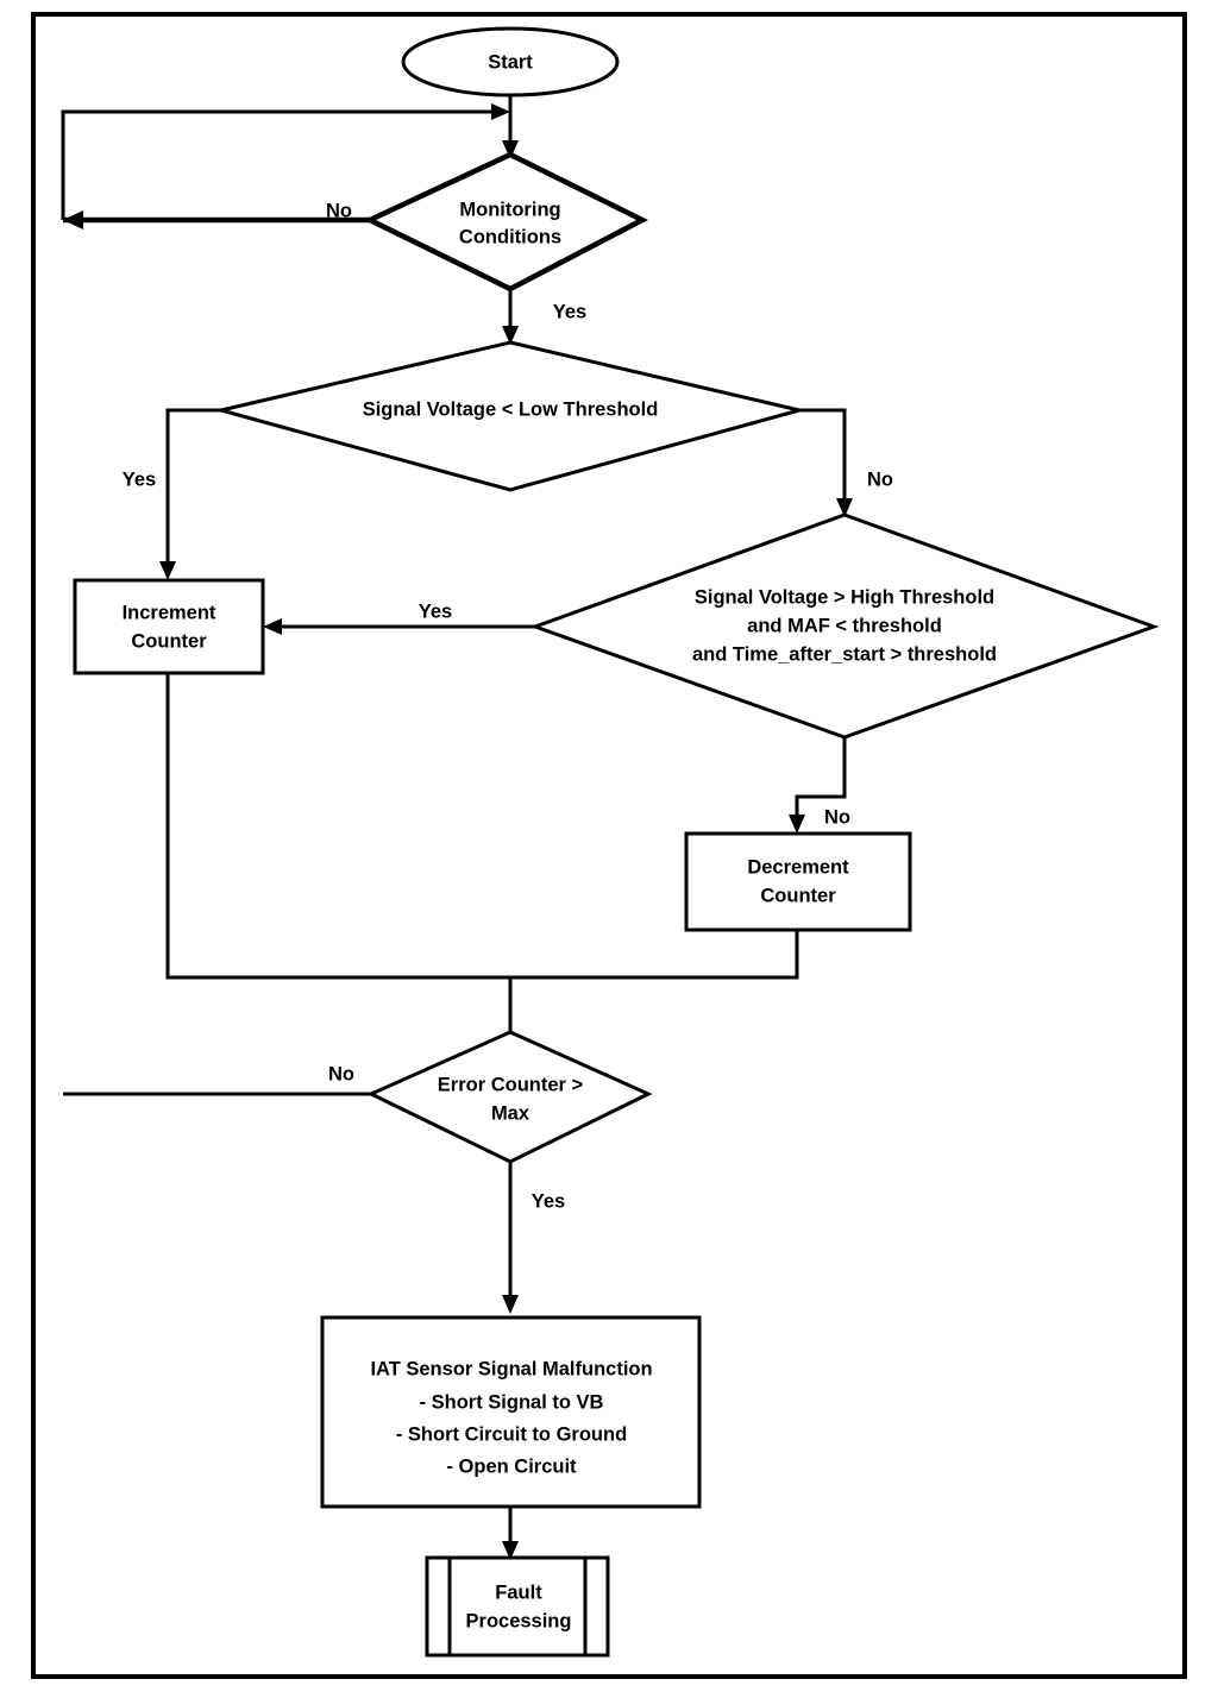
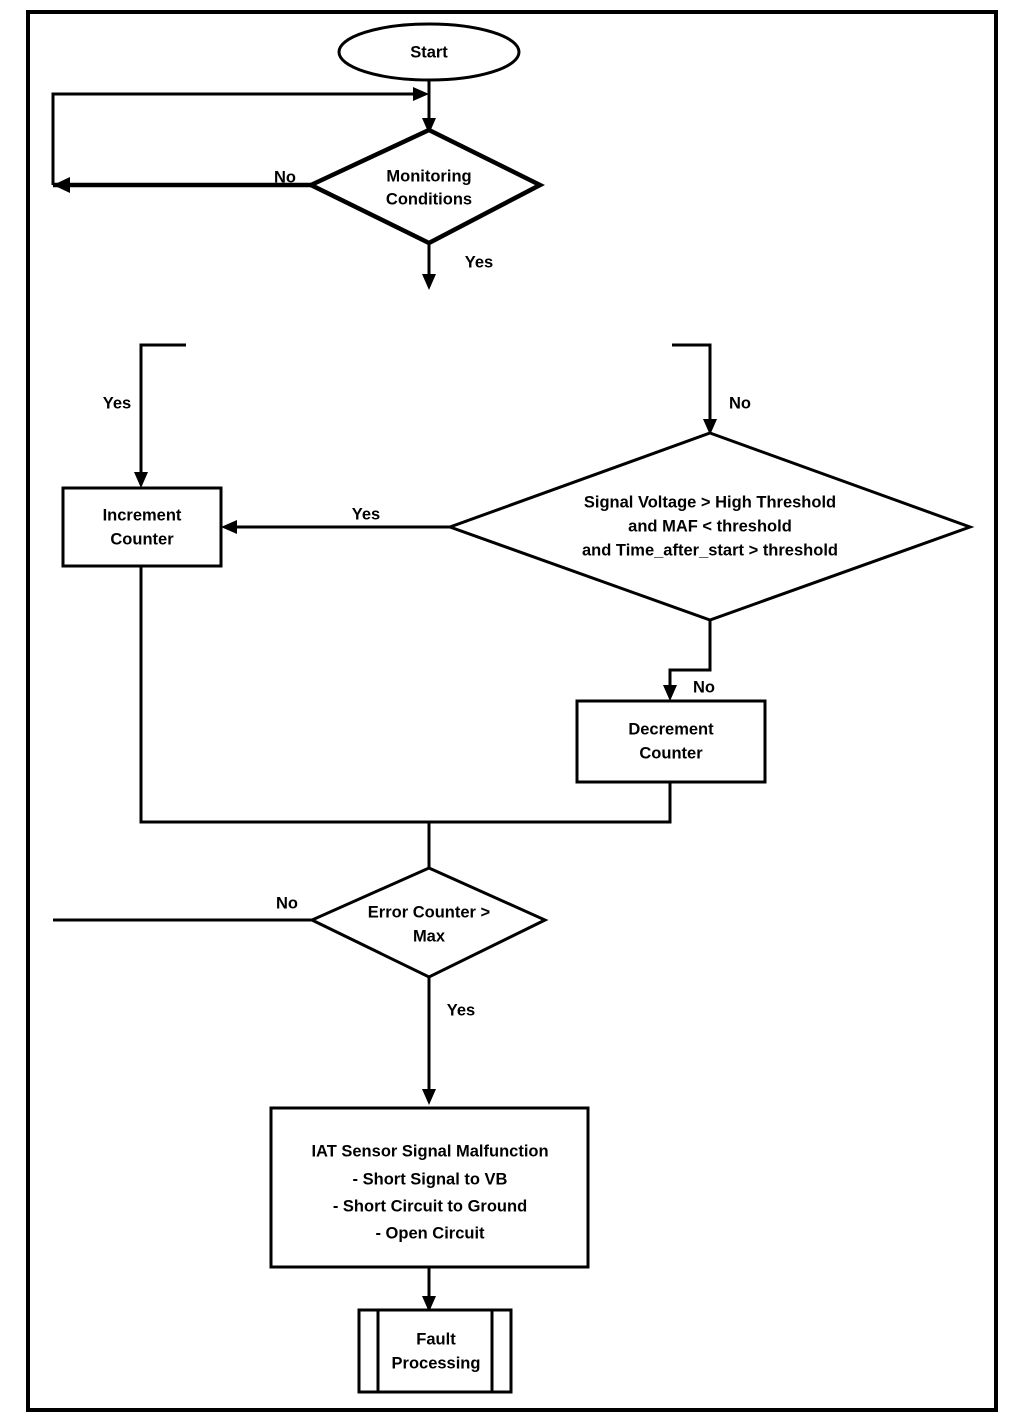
  Start
  Monitoring
  Conditions
- Signal Voltage < Low Threshold
  Signal Voltage > High Threshold
  and MAF < threshold
  and Time_after_start > threshold
  Increment
  Counter
  Decrement
  Counter
  Error Counter >
  Max
  IAT Sensor Signal Malfunction
  - Short Signal to VB
  - Short Circuit to Ground
  - Open Circuit
  Fault
  Processing
  No
  Yes
  Yes
  No
  Yes
  No
  No
  Yes
